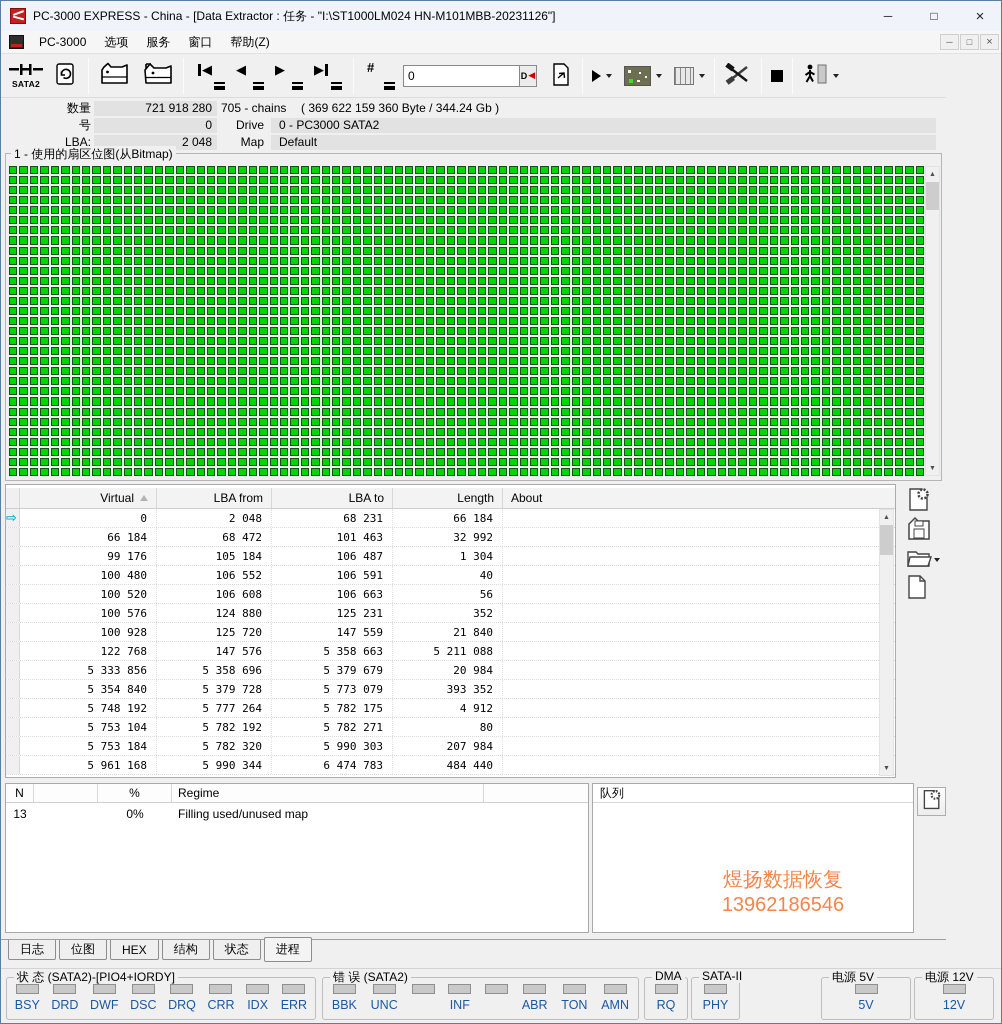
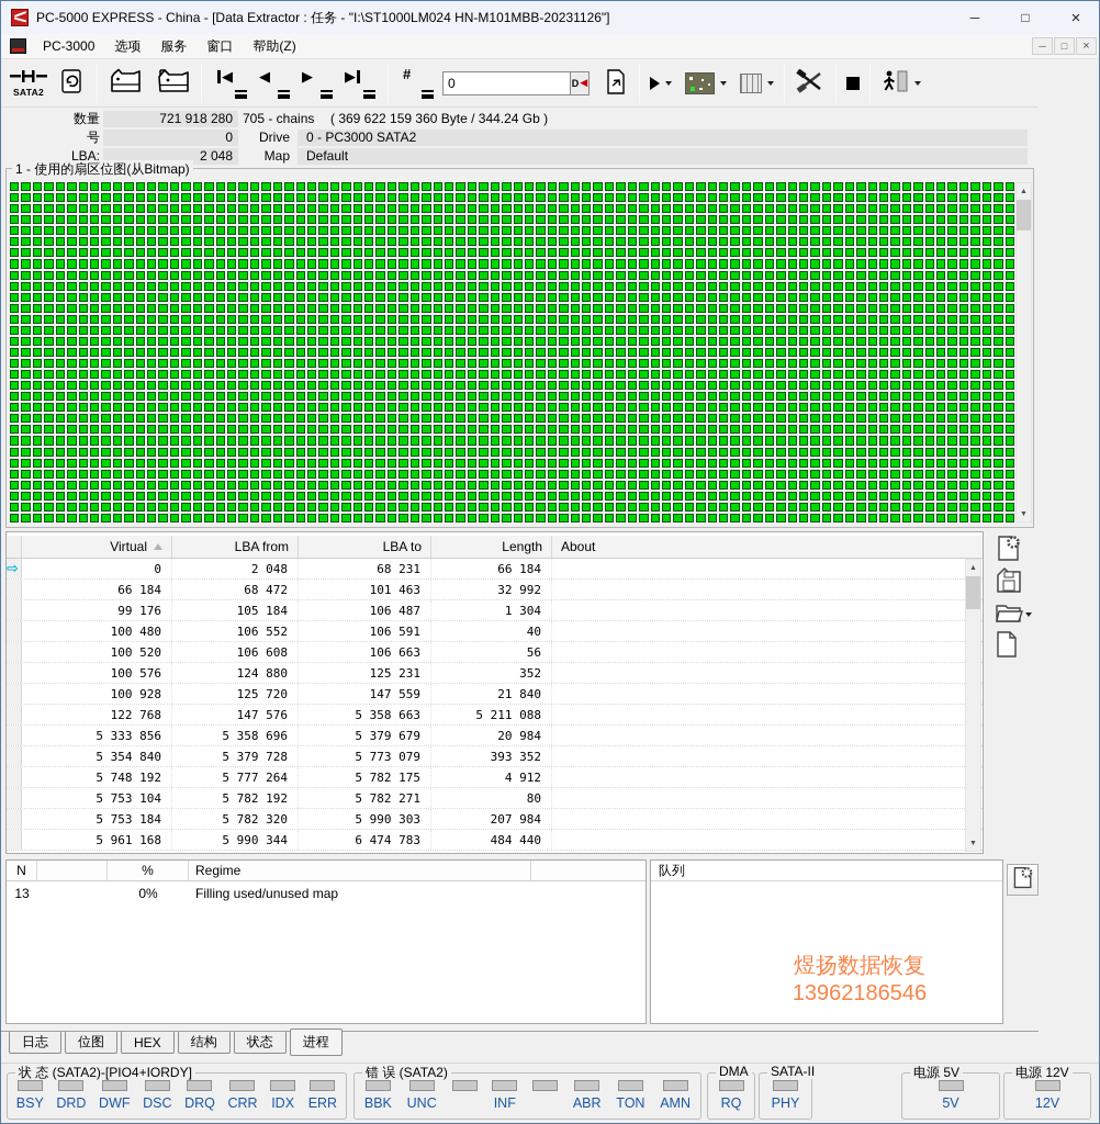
- PC-3000 EXPRESS - China - [Data Extractor : 任务 - "I:\ST1000LM024 HN-M101MBB-20231126"]
+ PC-5000 EXPRESS - China - [Data Extractor : 任务 - "I:\ST1000LM024 HN-M101MBB-20231126"]
  ─
  □
  ×
  PC-3000
  选项
  服务
  窗口
  帮助(Z)
  ─
  □
  ×
  SATA2
  ◀
  ◀
  ▶
  ▶
  #
  0
  D
  ◀
  数量
  721 918 280
  705 - chains
  ( 369 622 159 360 Byte / 344.24 Gb )
  号
  0
  Drive
  0 - PC3000 SATA2
  LBA:
  2 048
  Map
  Default
  1 - 使用的扇区位图(从Bitmap)
  Virtual
  LBA from
  LBA to
  Length
  About
  ⇨
  0
  2 048
  68 231
  66 184
  66 184
  68 472
  101 463
  32 992
  99 176
  105 184
  106 487
  1 304
  100 480
  106 552
  106 591
  40
  100 520
  106 608
  106 663
  56
  100 576
  124 880
  125 231
  352
  100 928
  125 720
  147 559
  21 840
  122 768
  147 576
  5 358 663
  5 211 088
  5 333 856
  5 358 696
  5 379 679
  20 984
  5 354 840
  5 379 728
  5 773 079
  393 352
  5 748 192
  5 777 264
  5 782 175
  4 912
  5 753 104
  5 782 192
  5 782 271
  80
  5 753 184
  5 782 320
  5 990 303
  207 984
  5 961 168
  5 990 344
  6 474 783
  484 440
  N
  %
  Regime
  13
  0%
  Filling used/unused map
  队列
  煜扬数据恢复
  13962186546
  日志
  位图
  HEX
  结构
  状态
  进程
  状 态 (SATA2)-[PIO4+IORDY]
  BSY
  DRD
  DWF
  DSC
  DRQ
  CRR
  IDX
  ERR
  错 误 (SATA2)
  BBK
  UNC
  INF
  ABR
  TON
  AMN
  DMA
  RQ
  SATA-II
  PHY
  电源 5V
  5V
  电源 12V
  12V
